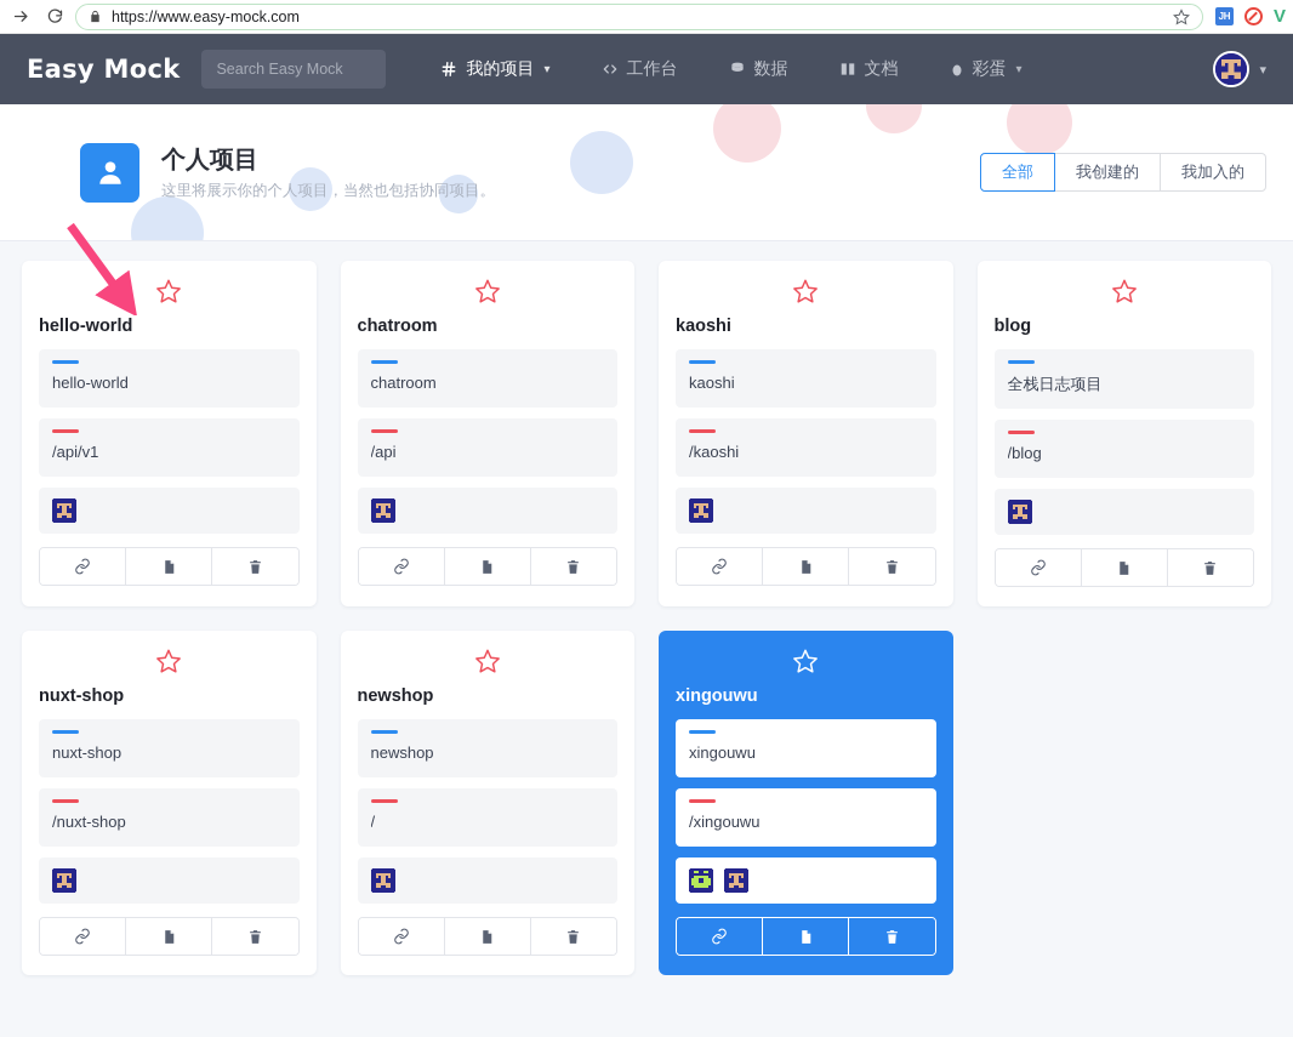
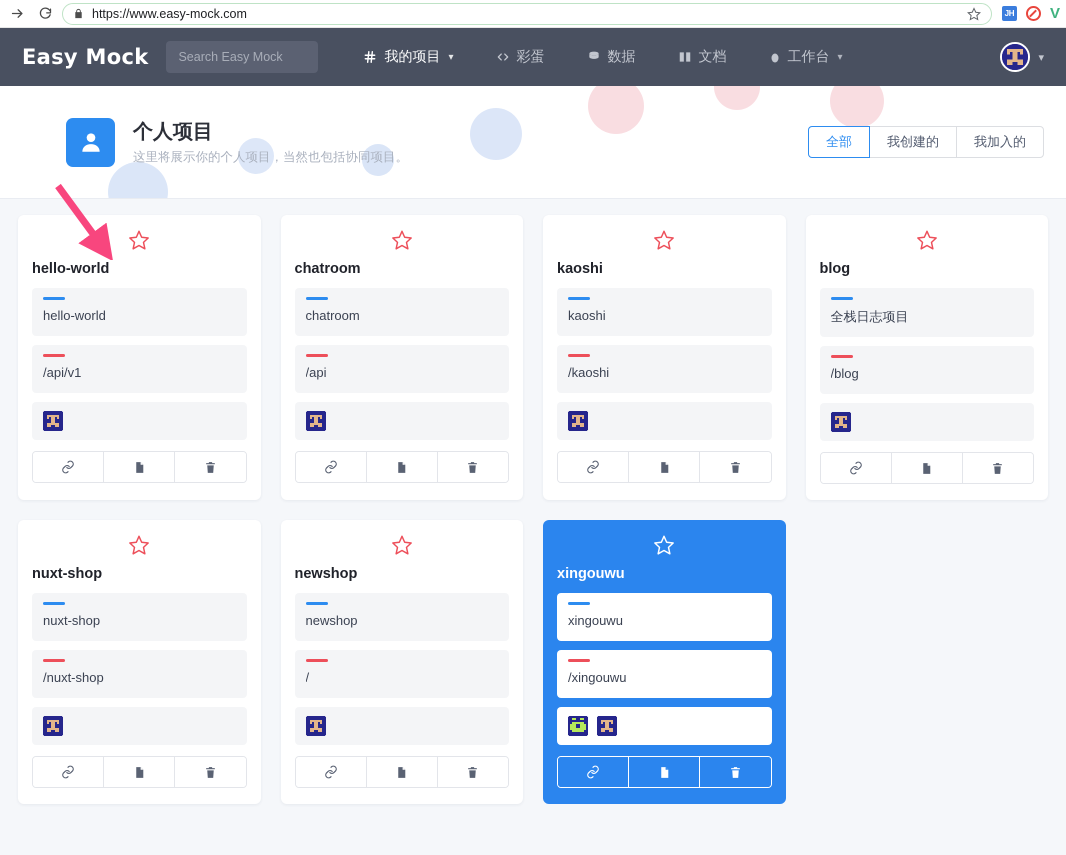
  https://www.easy-mock.com
  JH
  V
  Easy Mock
  Search Easy Mock
  我的项目
  ▾
- 工作台
+ 彩蛋
  数据
  文档
- 彩蛋
+ 工作台
  ▾
  ▾
  个人项目
  这里将展示你的个人项目，当然也包括协同项目。
  全部
  我创建的
  我加入的
  hello-world
  hello-world
  /api/v1
  chatroom
  chatroom
  /api
  kaoshi
  kaoshi
  /kaoshi
  blog
  全栈日志项目
  /blog
  nuxt-shop
  nuxt-shop
  /nuxt-shop
  newshop
  newshop
  /
  xingouwu
  xingouwu
  /xingouwu
